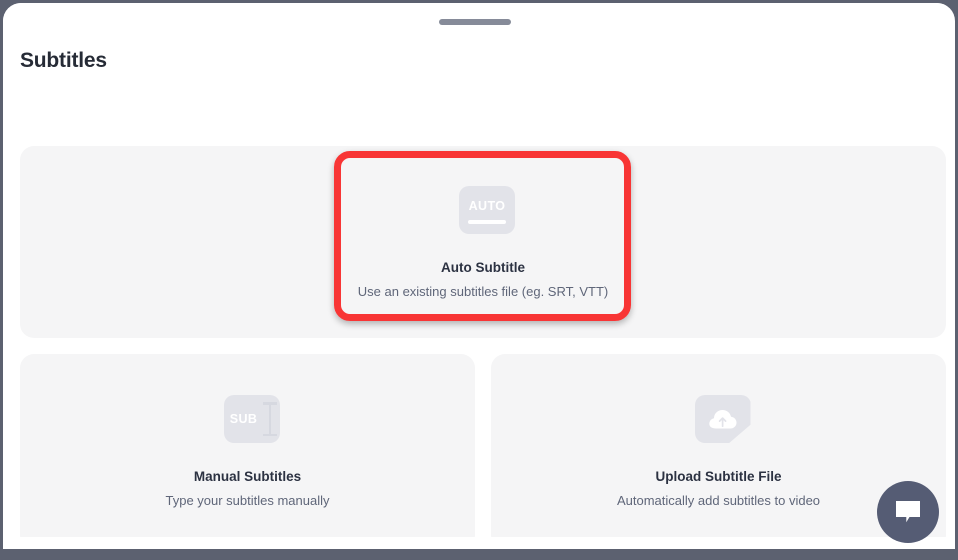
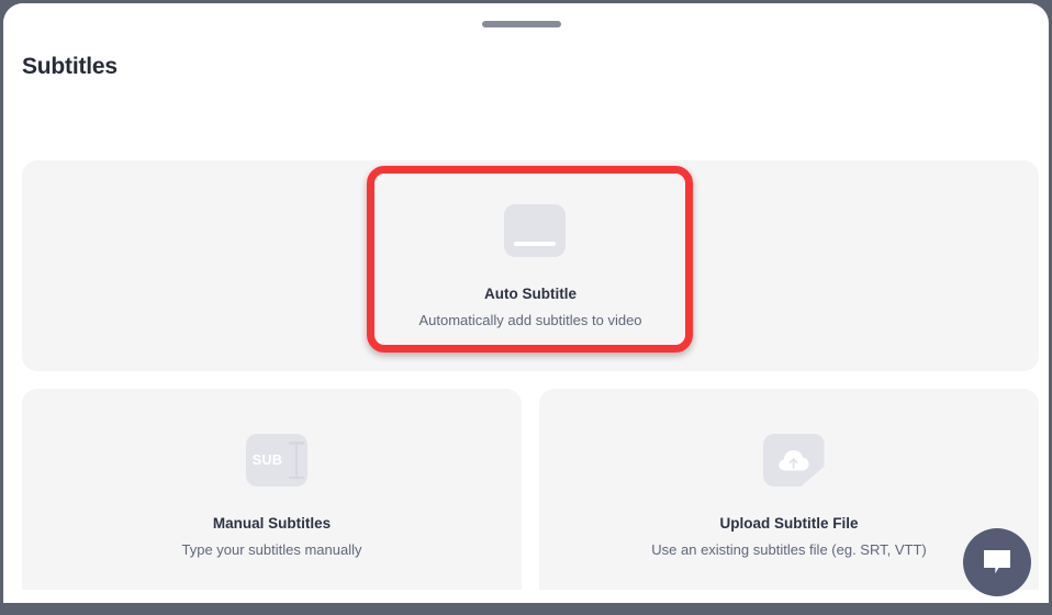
  Subtitles
- AUTO
  Auto Subtitle
- Use an existing subtitles file (eg. SRT, VTT)
+ Automatically add subtitles to video
  SUB
  Manual Subtitles
  Type your subtitles manually
  Upload Subtitle File
- Automatically add subtitles to video
+ Use an existing subtitles file (eg. SRT, VTT)
